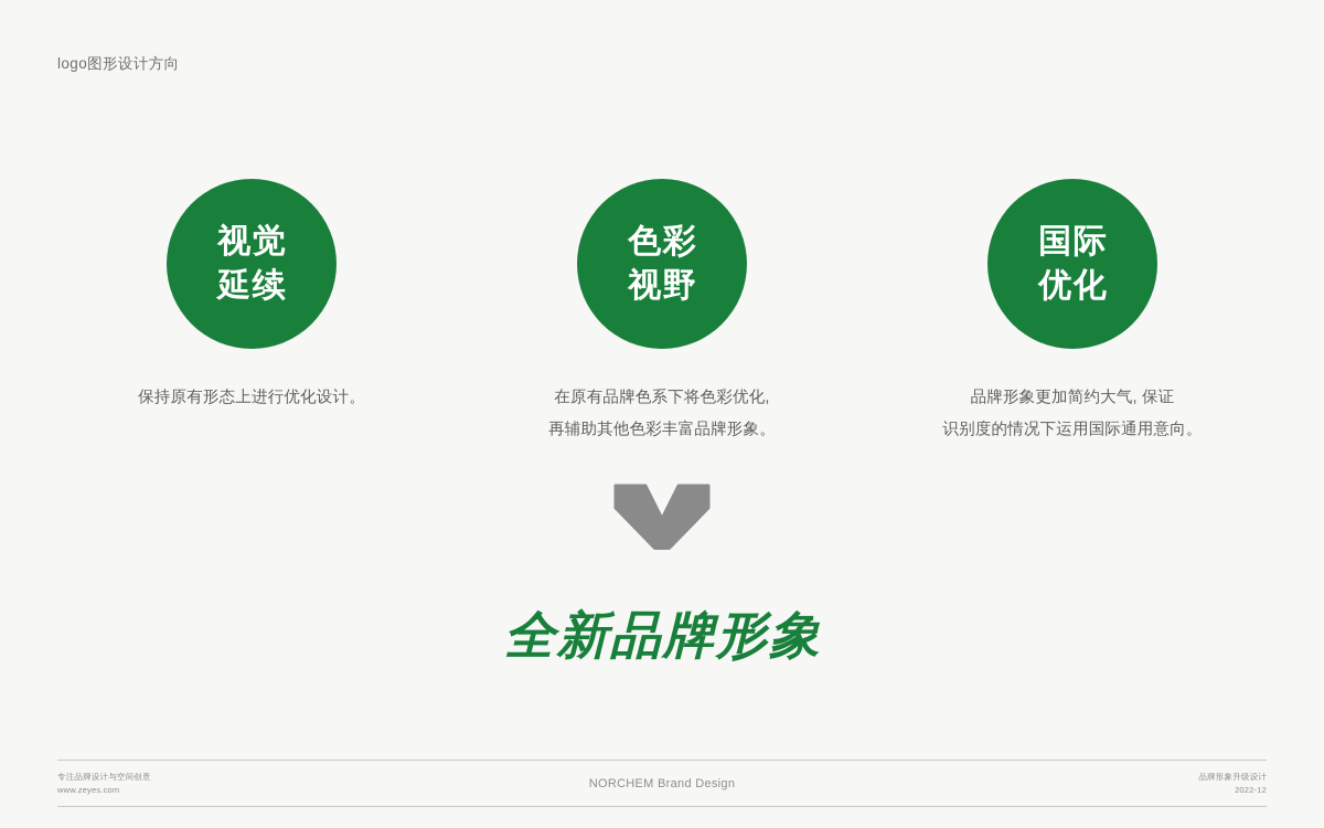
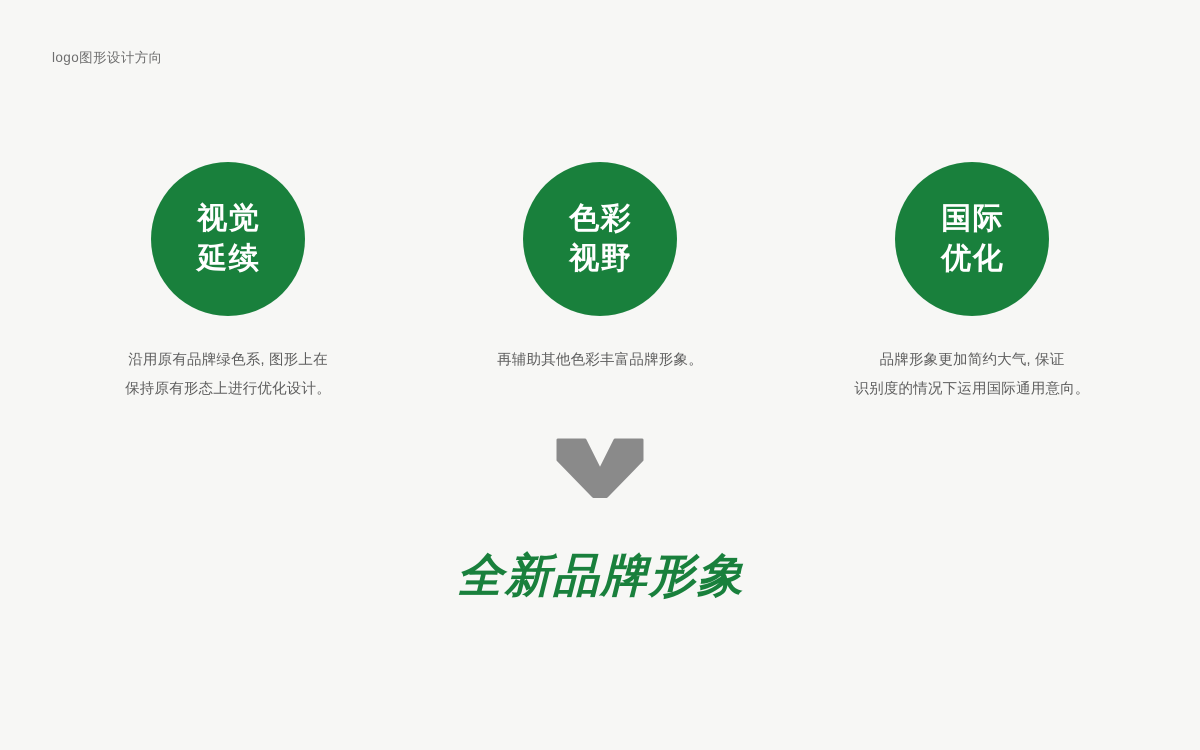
  logo图形设计方向
  视觉
  延续
+ 沿用原有品牌绿色系, 图形上在
  保持原有形态上进行优化设计。
  色彩
  视野
- 在原有品牌色系下将色彩优化,
  再辅助其他色彩丰富品牌形象。
  国际
  优化
  品牌形象更加简约大气, 保证
  识别度的情况下运用国际通用意向。
  全新品牌形象
- 专注品牌设计与空间创意
- www.zeyes.com
- NORCHEM Brand Design
- 品牌形象升级设计
- 2022-12
